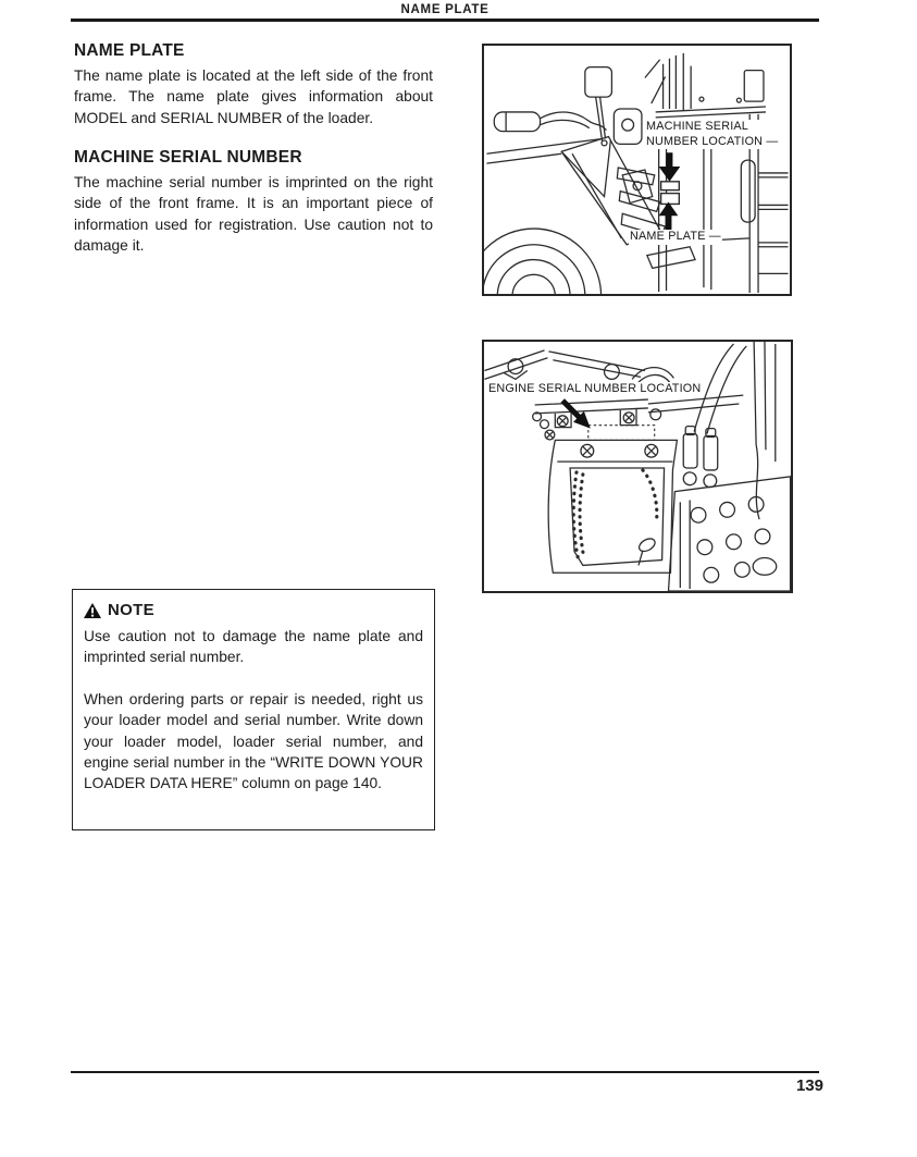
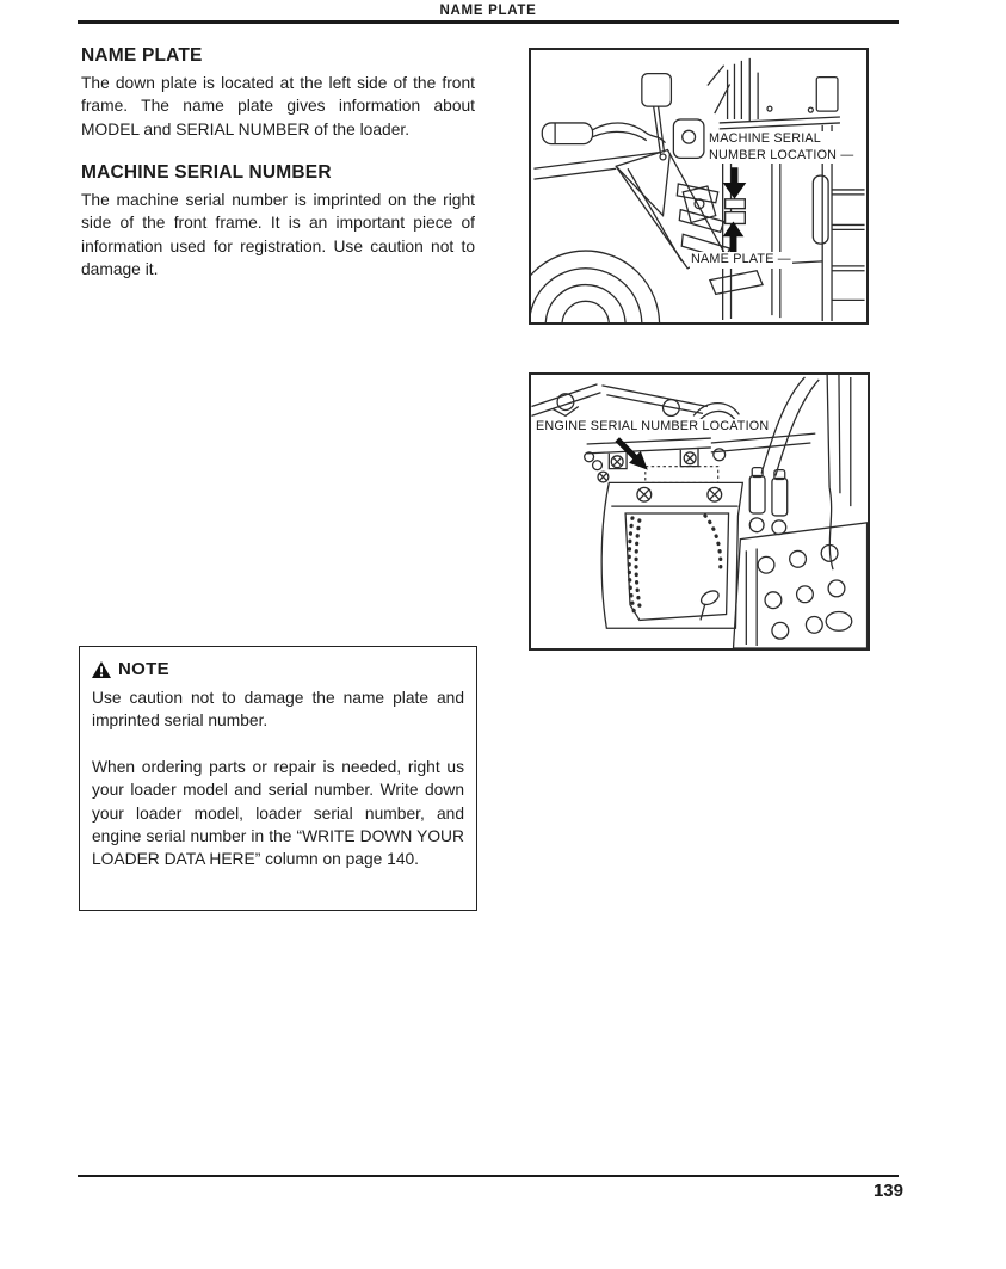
  NAME PLATE
  NAME PLATE
- The name plate is located at the left side of the front frame. The name plate gives information about MODEL and SERIAL NUMBER of the loader.
+ The down plate is located at the left side of the front frame. The name plate gives information about MODEL and SERIAL NUMBER of the loader.
  MACHINE SERIAL NUMBER
  The machine serial number is imprinted on the right side of the front frame. It is an important piece of information used for registration. Use caution not to damage it.
  NOTE
  Use caution not to damage the name plate and imprinted serial number.
  When ordering parts or repair is needed, right us your loader model and serial number. Write down your loader model, loader serial number, and engine serial number in the “WRITE DOWN YOUR LOADER DATA HERE” column on page 140.
  MACHINE SERIAL
  NUMBER LOCATION —
  NAME PLATE —
  ENGINE SERIAL NUMBER LOCATION
  139
